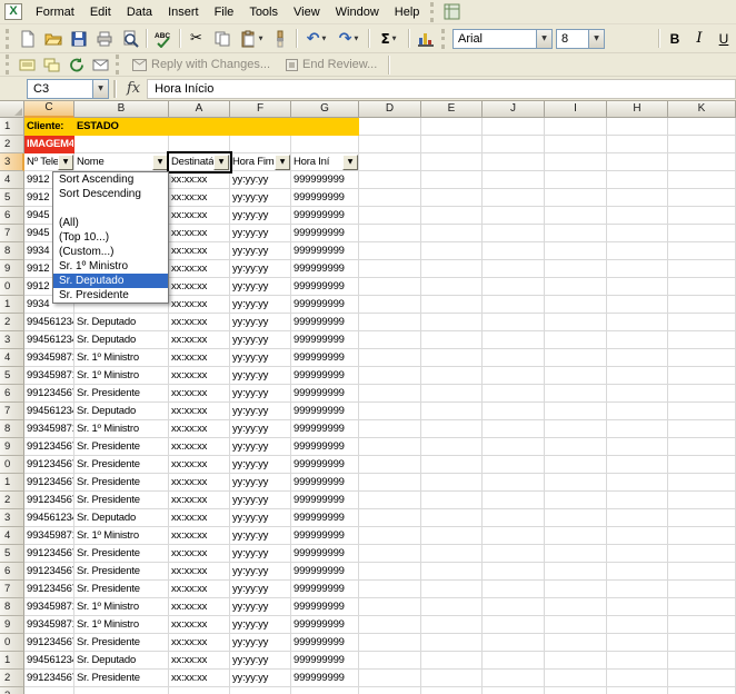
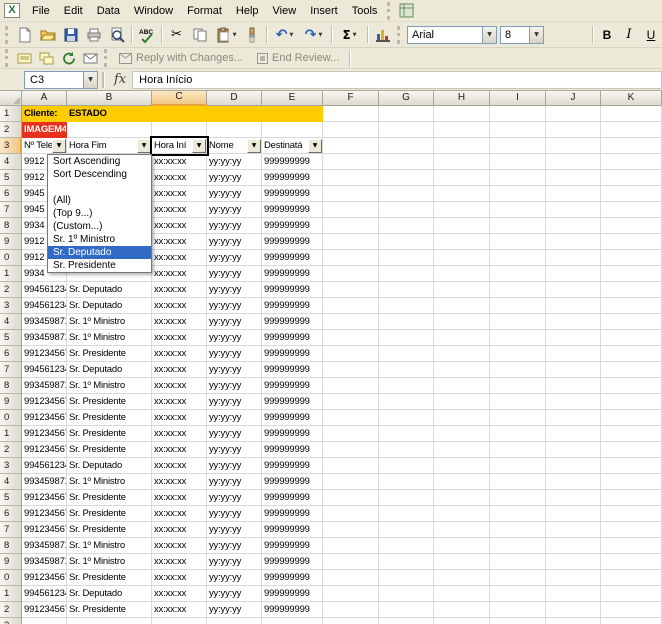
  X
- Format
+ File
  Edit
  Data
- Insert
+ Window
- File
+ Format
- Tools
+ Help
  View
- Window
+ Insert
- Help
+ Tools
  ✂
  ↶
  ↷
  Σ
  Arial
  8
  B
  I
  U
  Reply with Changes...
  End Review...
  C3
  fx
  Hora Início
- C
+ A
  B
- A
+ C
- F
+ D
- G
+ E
- D
+ F
- E
+ G
- J
+ H
  I
- H
+ J
  K
  1
  Cliente:
  ESTADO
  2
  IMAGEM4
  3
  Nº Tele
- Nome
+ Hora Fim
- Destinatá
+ Hora Iní
- Hora Fim
+ Nome
- Hora Iní
+ Destinatá
  4
  9912
  xx:xx:xx
  yy:yy:yy
  999999999
  5
  9912
  xx:xx:xx
  yy:yy:yy
  999999999
  6
  9945
  xx:xx:xx
  yy:yy:yy
  999999999
  7
  9945
  xx:xx:xx
  yy:yy:yy
  999999999
  8
  9934
  xx:xx:xx
  yy:yy:yy
  999999999
  9
  9912
  xx:xx:xx
  yy:yy:yy
  999999999
  0
  9912
  xx:xx:xx
  yy:yy:yy
  999999999
  1
  9934
  xx:xx:xx
  yy:yy:yy
  999999999
  2
  99456123
  Sr. Deputado
  xx:xx:xx
  yy:yy:yy
  999999999
  3
  99456123
  Sr. Deputado
  xx:xx:xx
  yy:yy:yy
  999999999
  4
  99345987
  Sr. 1º Ministro
  xx:xx:xx
  yy:yy:yy
  999999999
  5
  99345987
  Sr. 1º Ministro
  xx:xx:xx
  yy:yy:yy
  999999999
  6
  99123456
  Sr. Presidente
  xx:xx:xx
  yy:yy:yy
  999999999
  7
  99456123
  Sr. Deputado
  xx:xx:xx
  yy:yy:yy
  999999999
  8
  99345987
  Sr. 1º Ministro
  xx:xx:xx
  yy:yy:yy
  999999999
  9
  99123456
  Sr. Presidente
  xx:xx:xx
  yy:yy:yy
  999999999
  0
  99123456
  Sr. Presidente
  xx:xx:xx
  yy:yy:yy
  999999999
  1
  99123456
  Sr. Presidente
  xx:xx:xx
  yy:yy:yy
  999999999
  2
  99123456
  Sr. Presidente
  xx:xx:xx
  yy:yy:yy
  999999999
  3
  99456123
  Sr. Deputado
  xx:xx:xx
  yy:yy:yy
  999999999
  4
  99345987
  Sr. 1º Ministro
  xx:xx:xx
  yy:yy:yy
  999999999
  5
  99123456
  Sr. Presidente
  xx:xx:xx
  yy:yy:yy
  999999999
  6
  99123456
  Sr. Presidente
  xx:xx:xx
  yy:yy:yy
  999999999
  7
  99123456
  Sr. Presidente
  xx:xx:xx
  yy:yy:yy
  999999999
  8
  99345987
  Sr. 1º Ministro
  xx:xx:xx
  yy:yy:yy
  999999999
  9
  99345987
  Sr. 1º Ministro
  xx:xx:xx
  yy:yy:yy
  999999999
  0
  99123456
  Sr. Presidente
  xx:xx:xx
  yy:yy:yy
  999999999
  1
  99456123
  Sr. Deputado
  xx:xx:xx
  yy:yy:yy
  999999999
  2
  99123456
  Sr. Presidente
  xx:xx:xx
  yy:yy:yy
  999999999
  Sort Ascending
  Sort Descending
  (All)
- (Top 10...)
+ (Top 9...)
  (Custom...)
  Sr. 1º Ministro
  Sr. Deputado
  Sr. Presidente
